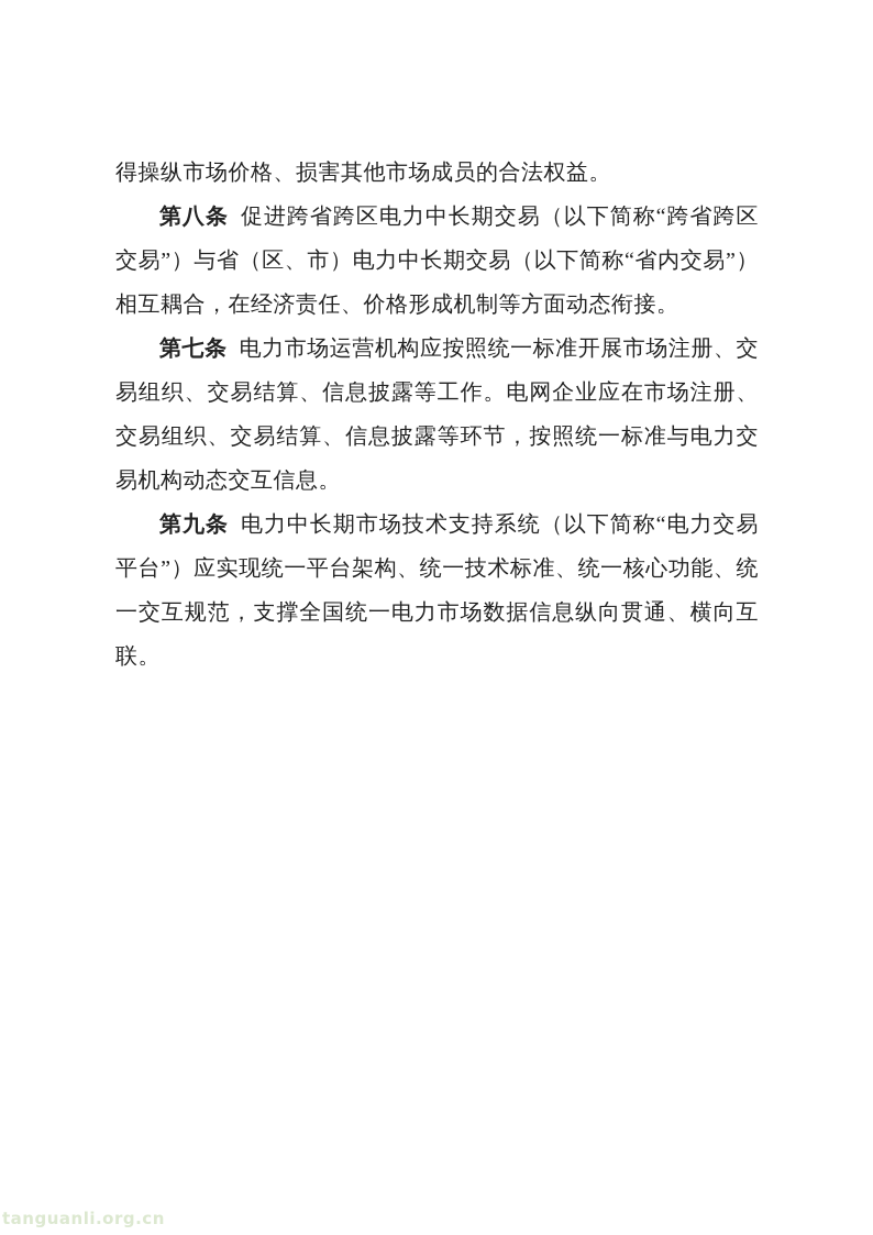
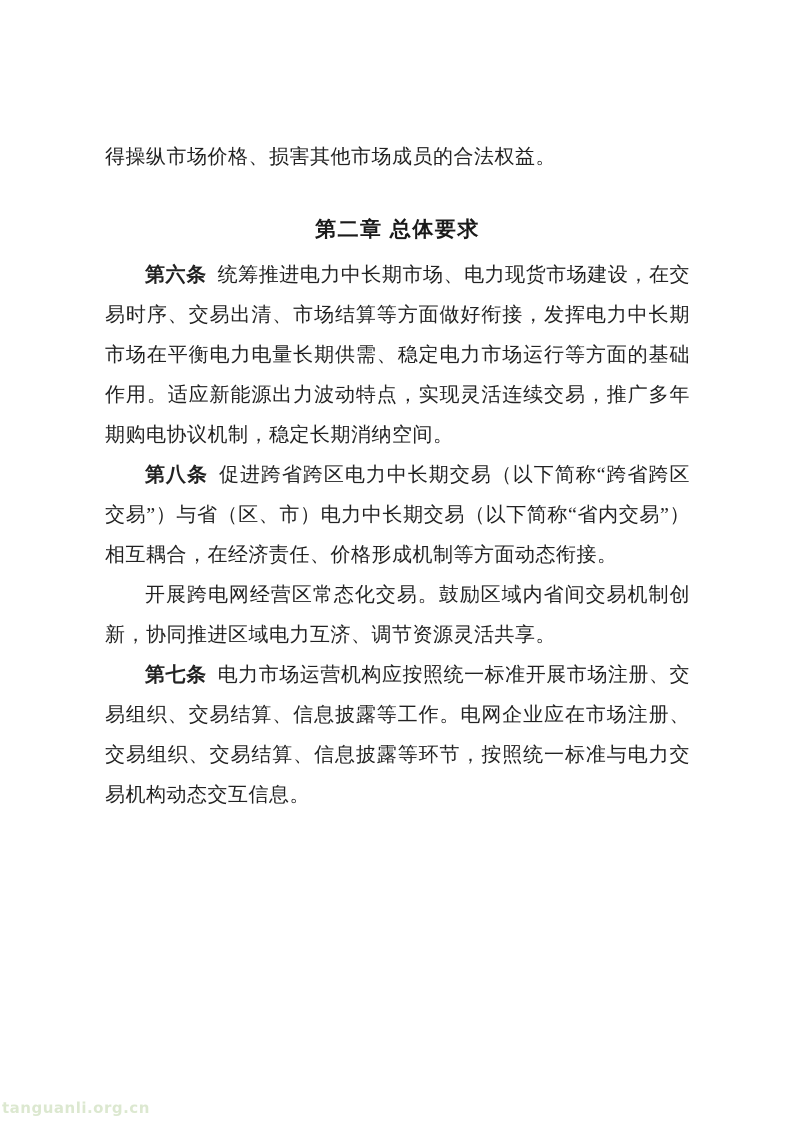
  得操纵市场价格、损害其他市场成员的合法权益。
+ 第二章 总体要求
+ 第六条 统筹推进电力中长期市场、电力现货市场建设，在交易时序、交易出清、市场结算等方面做好衔接，发挥电力中长期市场在平衡电力电量长期供需、稳定电力市场运行等方面的基础作用。适应新能源出力波动特点，实现灵活连续交易，推广多年期购电协议机制，稳定长期消纳空间。
  第八条 促进跨省跨区电力中长期交易（以下简称“跨省跨区交易”）与省（区、市）电力中长期交易（以下简称“省内交易”）相互耦合，在经济责任、价格形成机制等方面动态衔接。
+ 开展跨电网经营区常态化交易。鼓励区域内省间交易机制创新，协同推进区域电力互济、调节资源灵活共享。
  第七条 电力市场运营机构应按照统一标准开展市场注册、交易组织、交易结算、信息披露等工作。电网企业应在市场注册、交易组织、交易结算、信息披露等环节，按照统一标准与电力交易机构动态交互信息。
- 第九条 电力中长期市场技术支持系统（以下简称“电力交易平台”）应实现统一平台架构、统一技术标准、统一核心功能、统一交互规范，支撑全国统一电力市场数据信息纵向贯通、横向互联。
  tanguanli.org.cn
